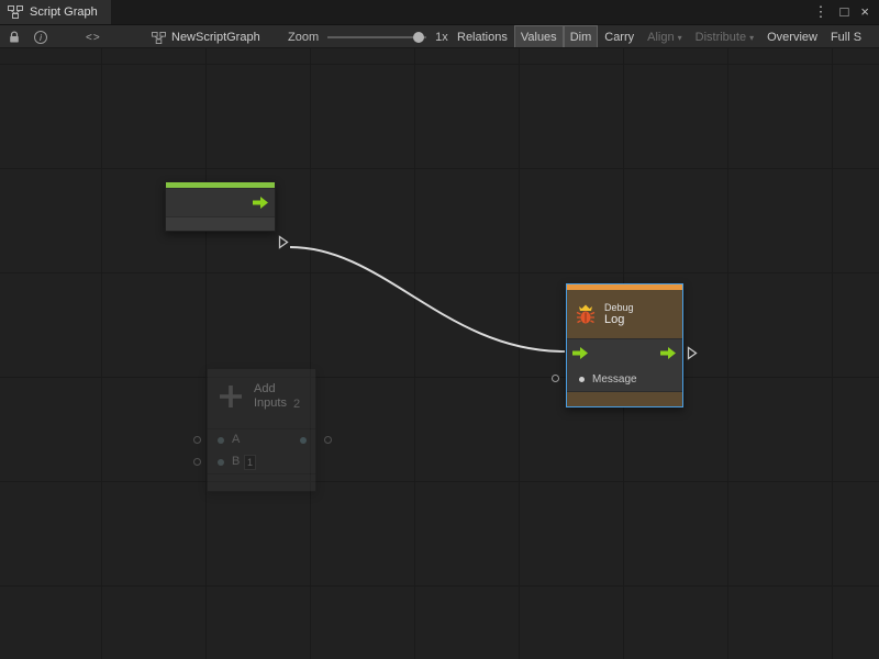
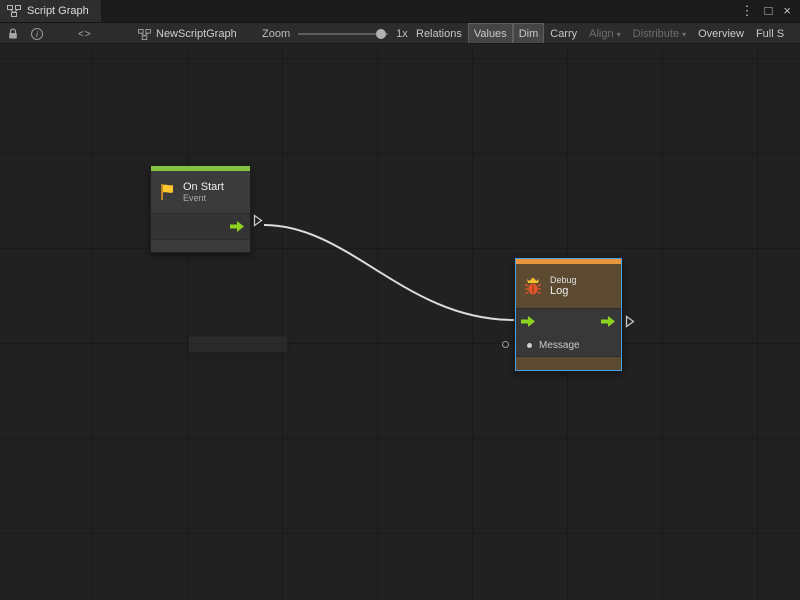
  Script Graph
  ⋮
  □
  ×
  i
  <>
  NewScriptGraph
  Zoom
  1x
  Relations
  Values
  Dim
  Carry
  Align
  ▾
  Distribute
  ▾
  Overview
  Full S
+ On Start
+ Event
  Debug
  Log
  Message
- Add
- Inputs
- 2
- A
- B
- 1
